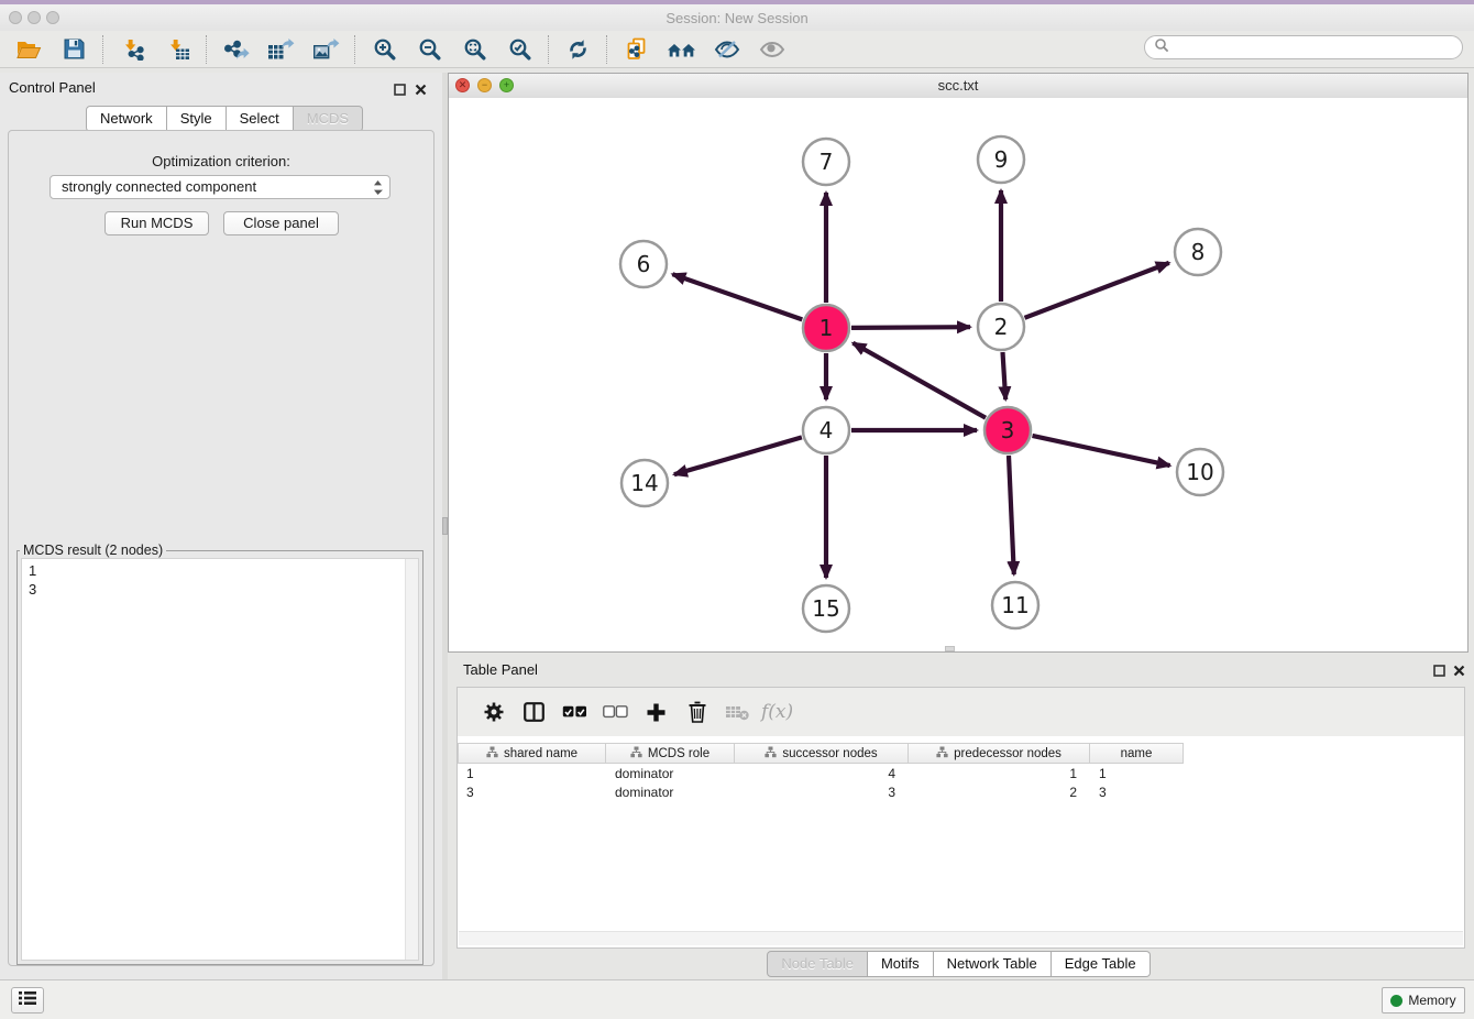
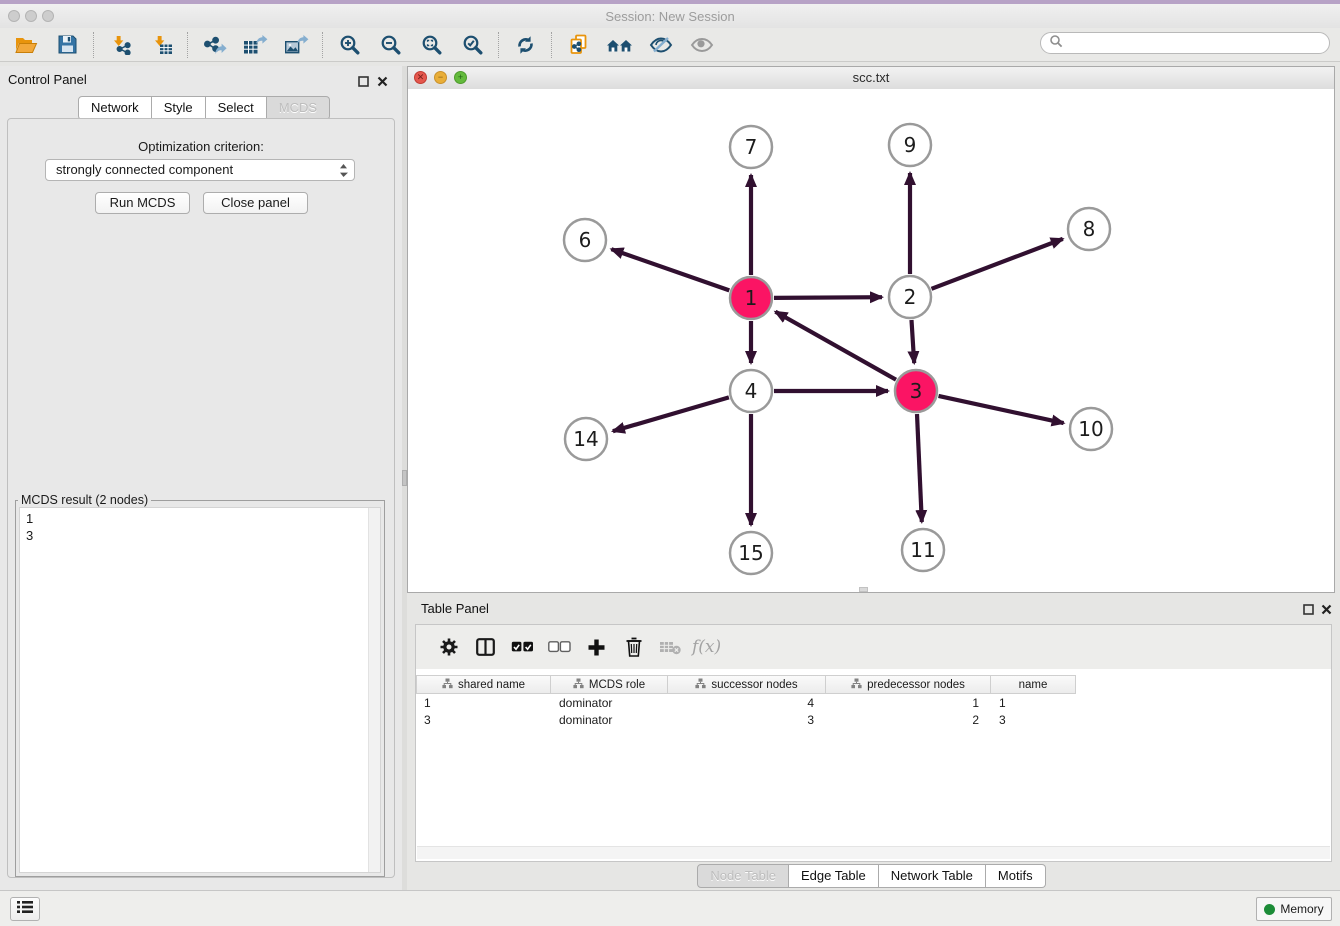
  Session: New Session
  Control Panel
  Network
  Style
  Select
  MCDS
  Optimization criterion:
  strongly connected component
  Run MCDS
  Close panel
  MCDS result (2 nodes)
  1
  3
  ✕
  −
  +
  scc.txt
  7
  9
  6
  8
  1
  2
  4
  3
  14
  10
  15
  11
  Table Panel
  f(x)
  shared name
  MCDS role
  successor nodes
  predecessor nodes
  name
  1
  dominator
  4
  1
  1
  3
  dominator
  3
  2
  3
  Node Table
- Motifs
+ Edge Table
  Network Table
- Edge Table
+ Motifs
  Memory
